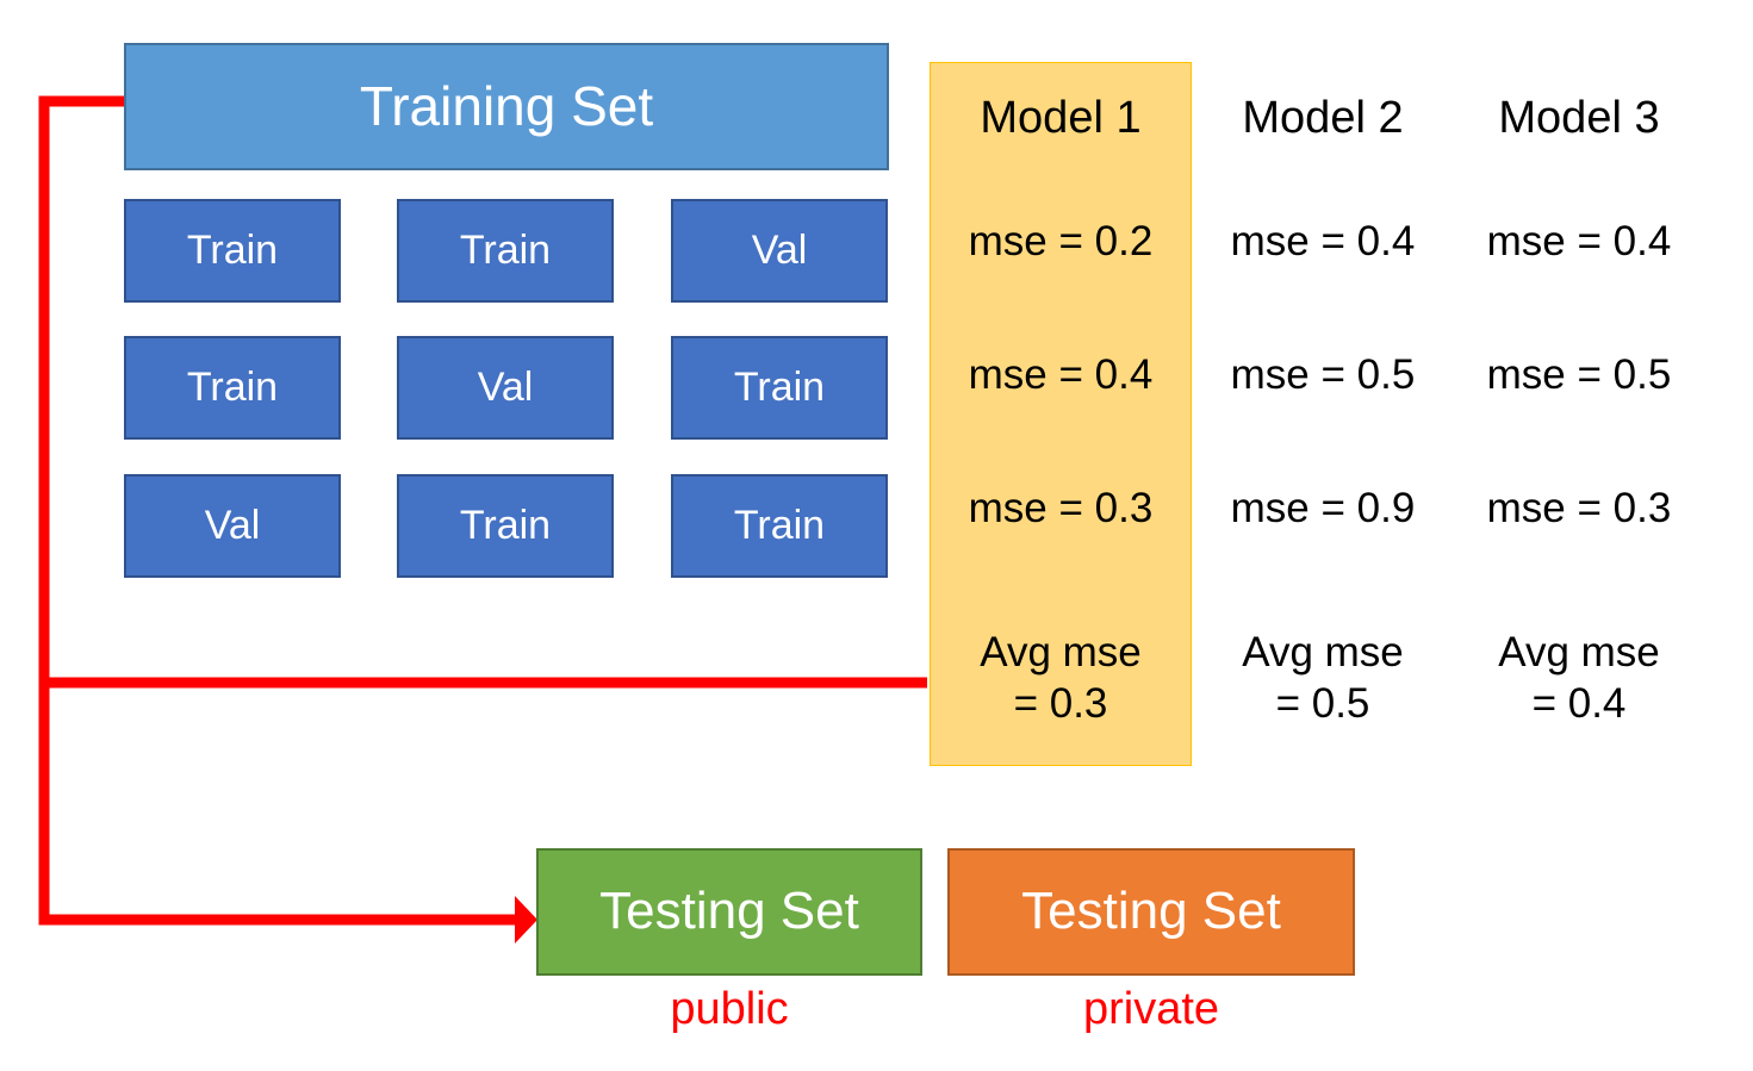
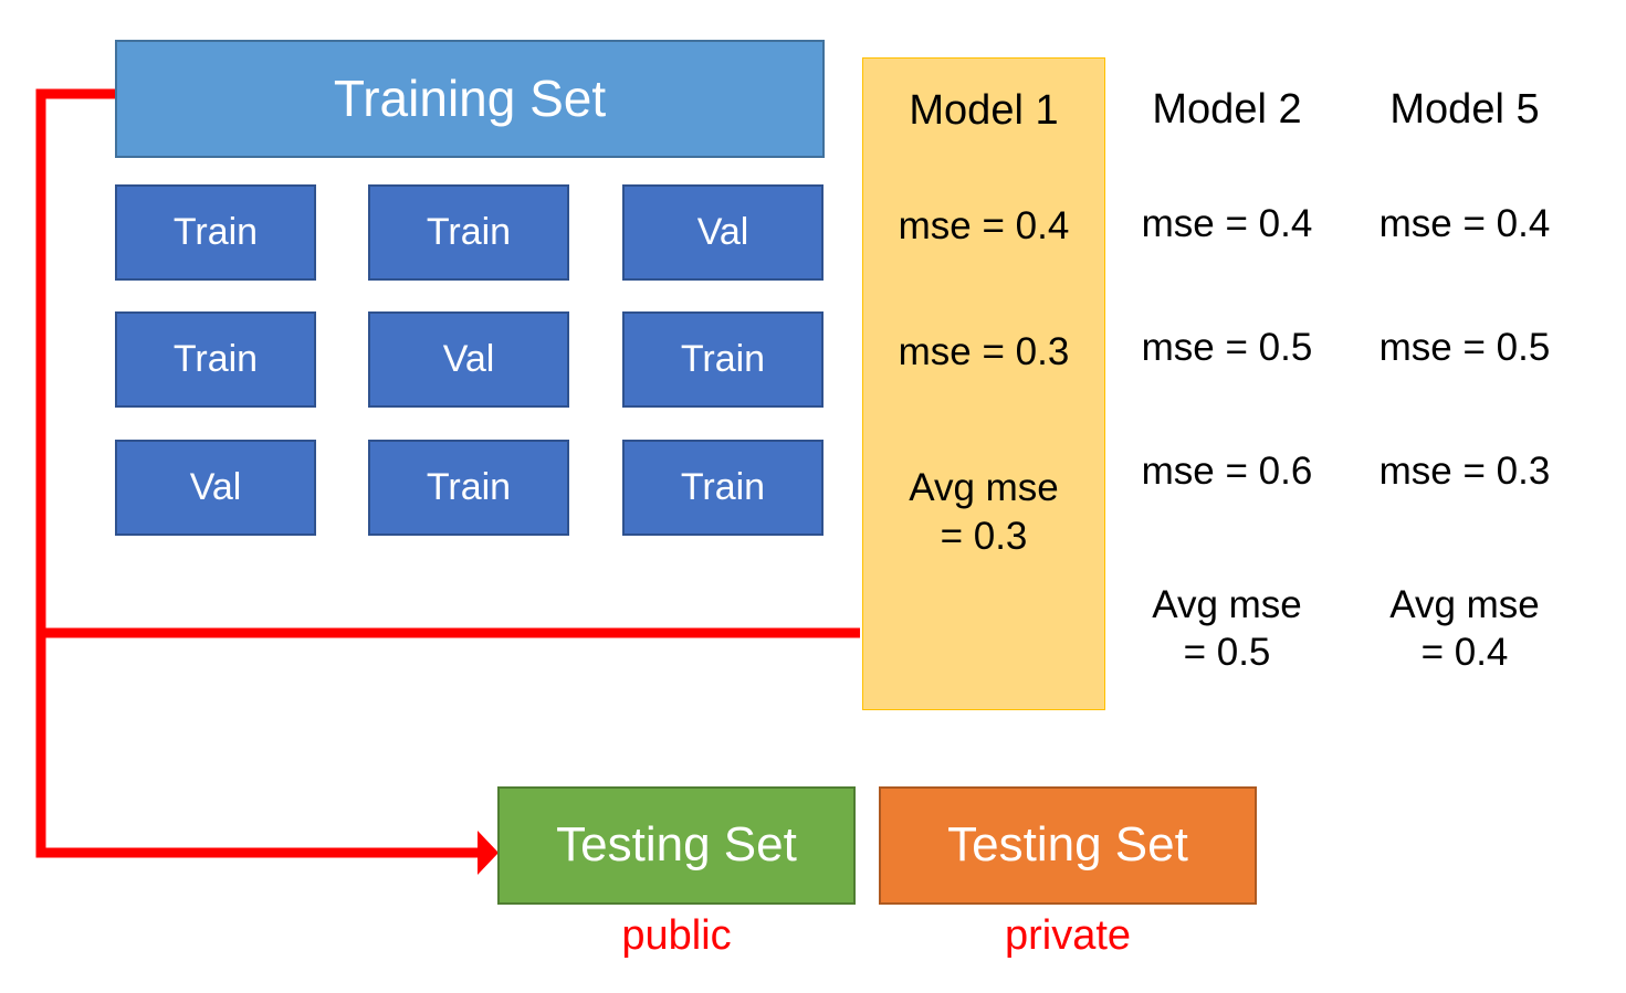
  Training Set
  Train
  Train
  Val
  Train
  Val
  Train
  Val
  Train
  Train
  Model 1
- mse = 0.2
  mse = 0.4
  mse = 0.3
  Avg mse
  = 0.3
  Model 2
  mse = 0.4
  mse = 0.5
- mse = 0.9
+ mse = 0.6
  Avg mse
  = 0.5
- Model 3
+ Model 5
  mse = 0.4
  mse = 0.5
  mse = 0.3
  Avg mse
  = 0.4
  Testing Set
  public
  Testing Set
  private
